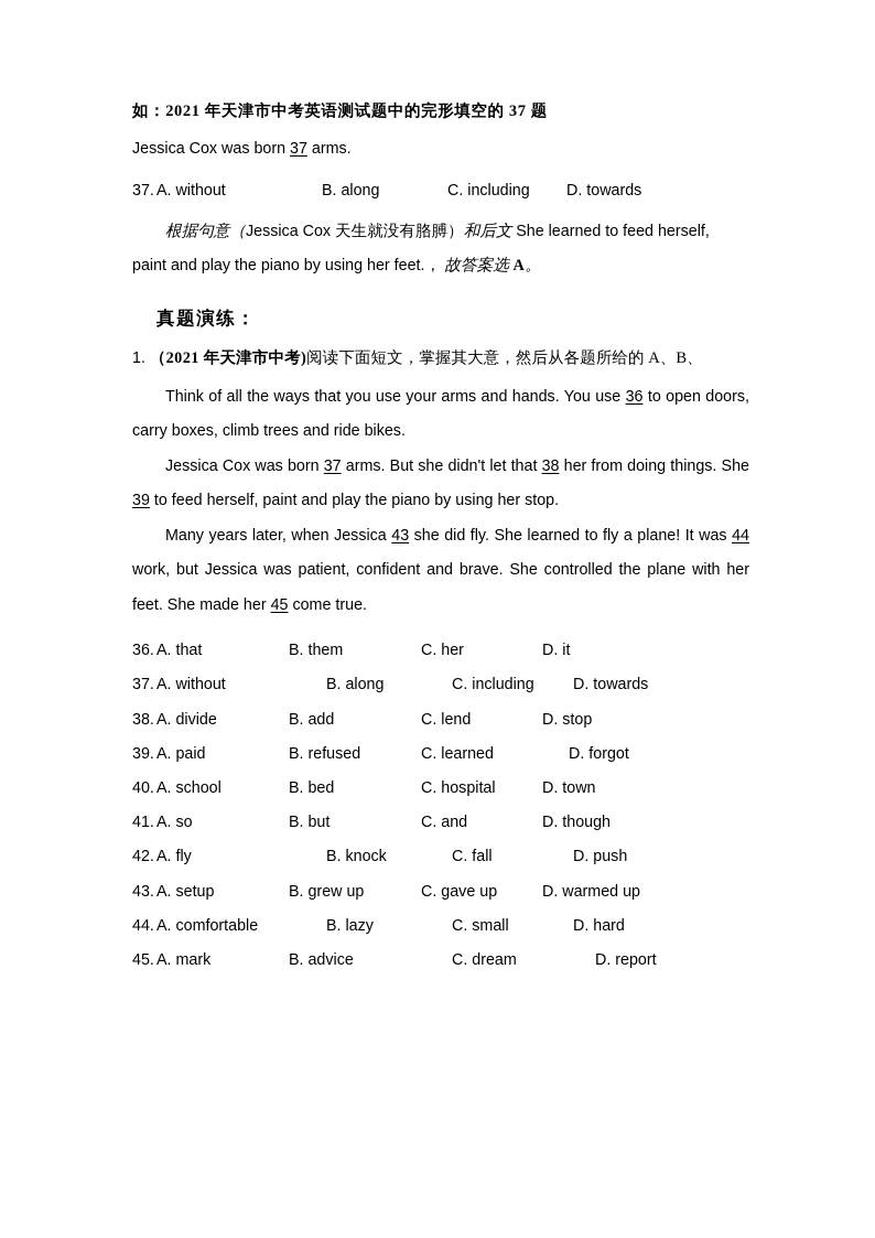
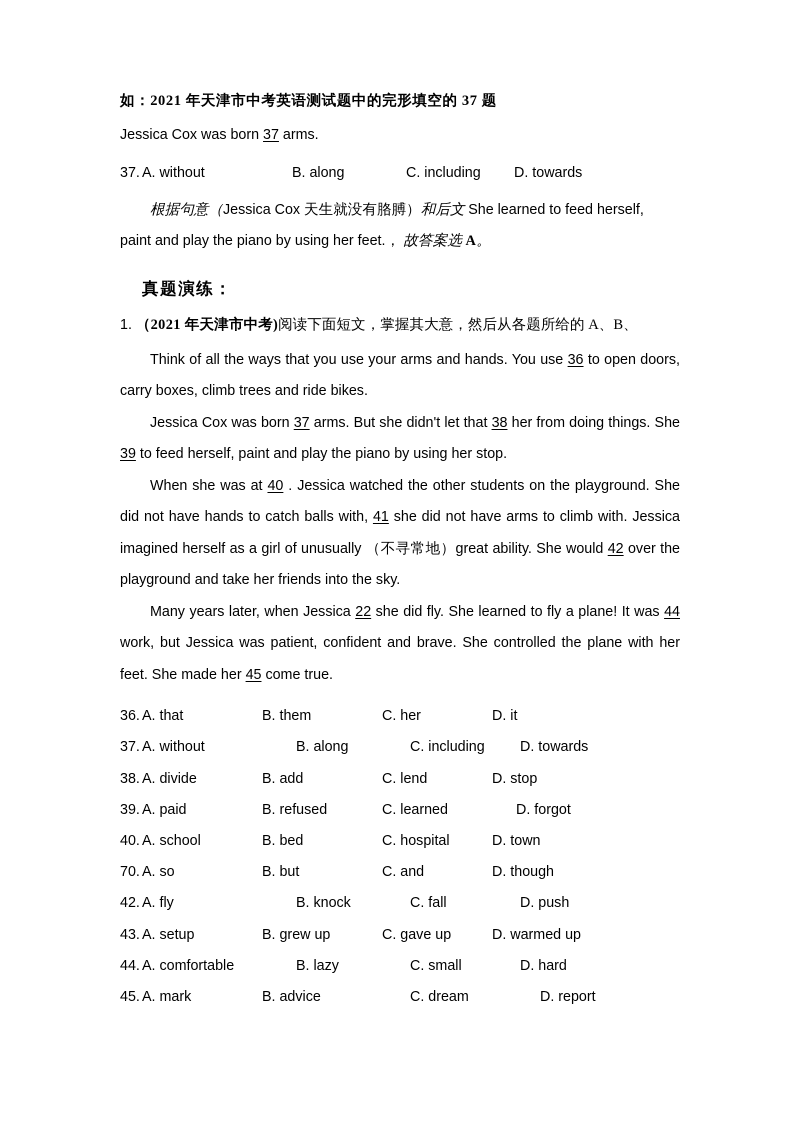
  如：2021 年天津市中考英语测试题中的完形填空的 37 题
  Jessica Cox was born 37 arms.
  37.
  A. without
  B. along
  C. including
  D. towards
  根据句意（Jessica Cox 天生就没有胳膊）和后文 She learned to feed herself,
  paint and play the piano by using her feet.， 故答案选 A。
  真题演练：
  1. （2021 年天津市中考)阅读下面短文，掌握其大意，然后从各题所给的 A、B、
  Think of all the ways that you use your arms and hands. You use 36 to open doors, carry boxes, climb trees and ride bikes.
  Jessica Cox was born 37 arms. But she didn't let that 38 her from doing things. She 39 to feed herself, paint and play the piano by using her stop.
+ When she was at 40 . Jessica watched the other students on the playground. She did not have hands to catch balls with, 41 she did not have arms to climb with. Jessica imagined herself as a girl of unusually （不寻常地）great ability. She would 42 over the playground and take her friends into the sky.
- Many years later, when Jessica 43 she did fly. She learned to fly a plane! It was 44 work, but Jessica was patient, confident and brave. She controlled the plane with her feet. She made her 45 come true.
+ Many years later, when Jessica 22 she did fly. She learned to fly a plane! It was 44 work, but Jessica was patient, confident and brave. She controlled the plane with her feet. She made her 45 come true.
  36.
  A. that
  B. them
  C. her
  D. it
  37.
  A. without
  B. along
  C. including
  D. towards
  38.
  A. divide
  B. add
  C. lend
  D. stop
  39.
  A. paid
  B. refused
  C. learned
  D. forgot
  40.
  A. school
  B. bed
  C. hospital
  D. town
- 41.
+ 70.
  A. so
  B. but
  C. and
  D. though
  42.
  A. fly
  B. knock
  C. fall
  D. push
  43.
  A. setup
  B. grew up
  C. gave up
  D. warmed up
  44.
  A. comfortable
  B. lazy
  C. small
  D. hard
  45.
  A. mark
  B. advice
  C. dream
  D. report
